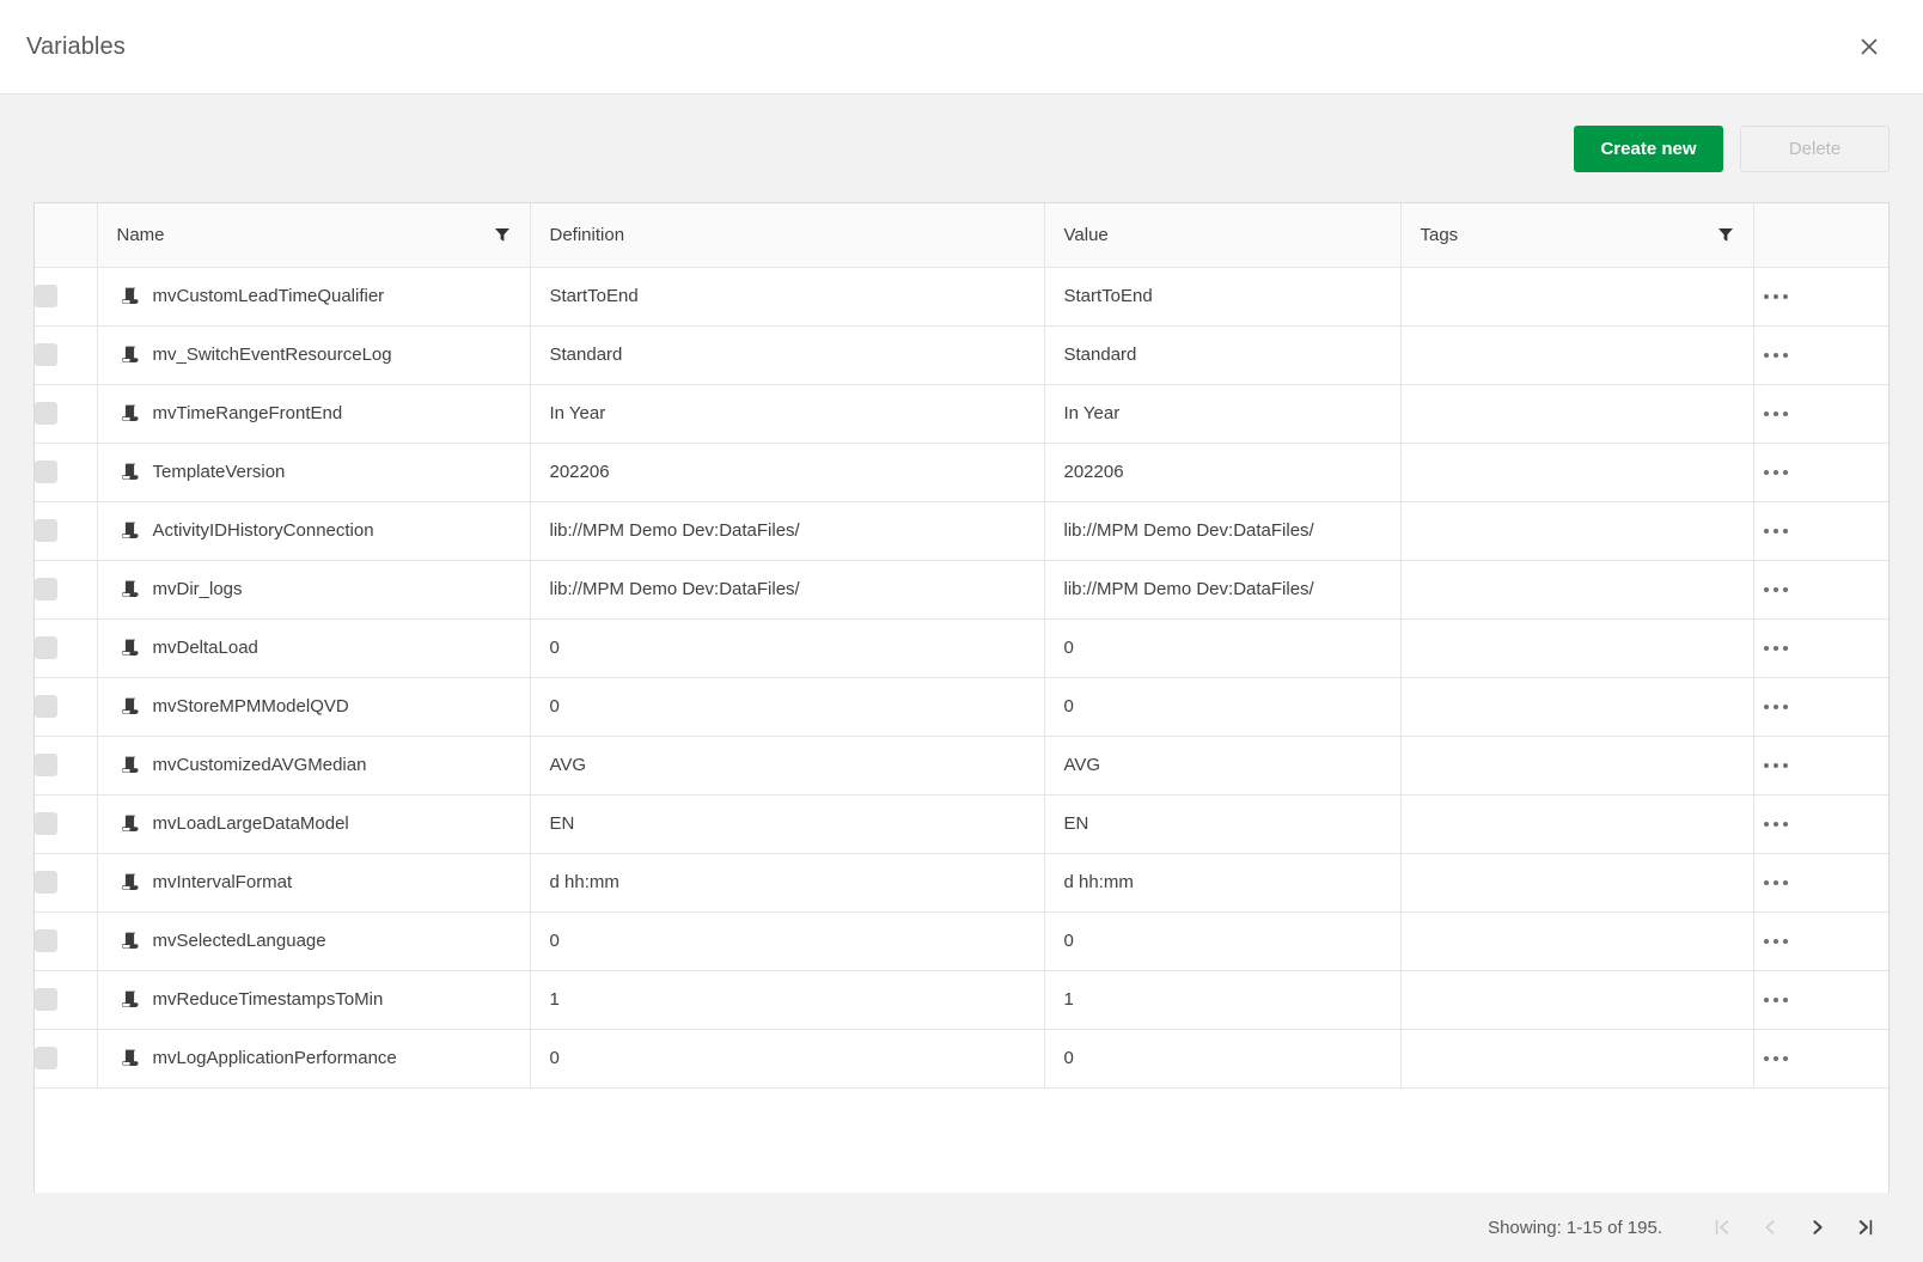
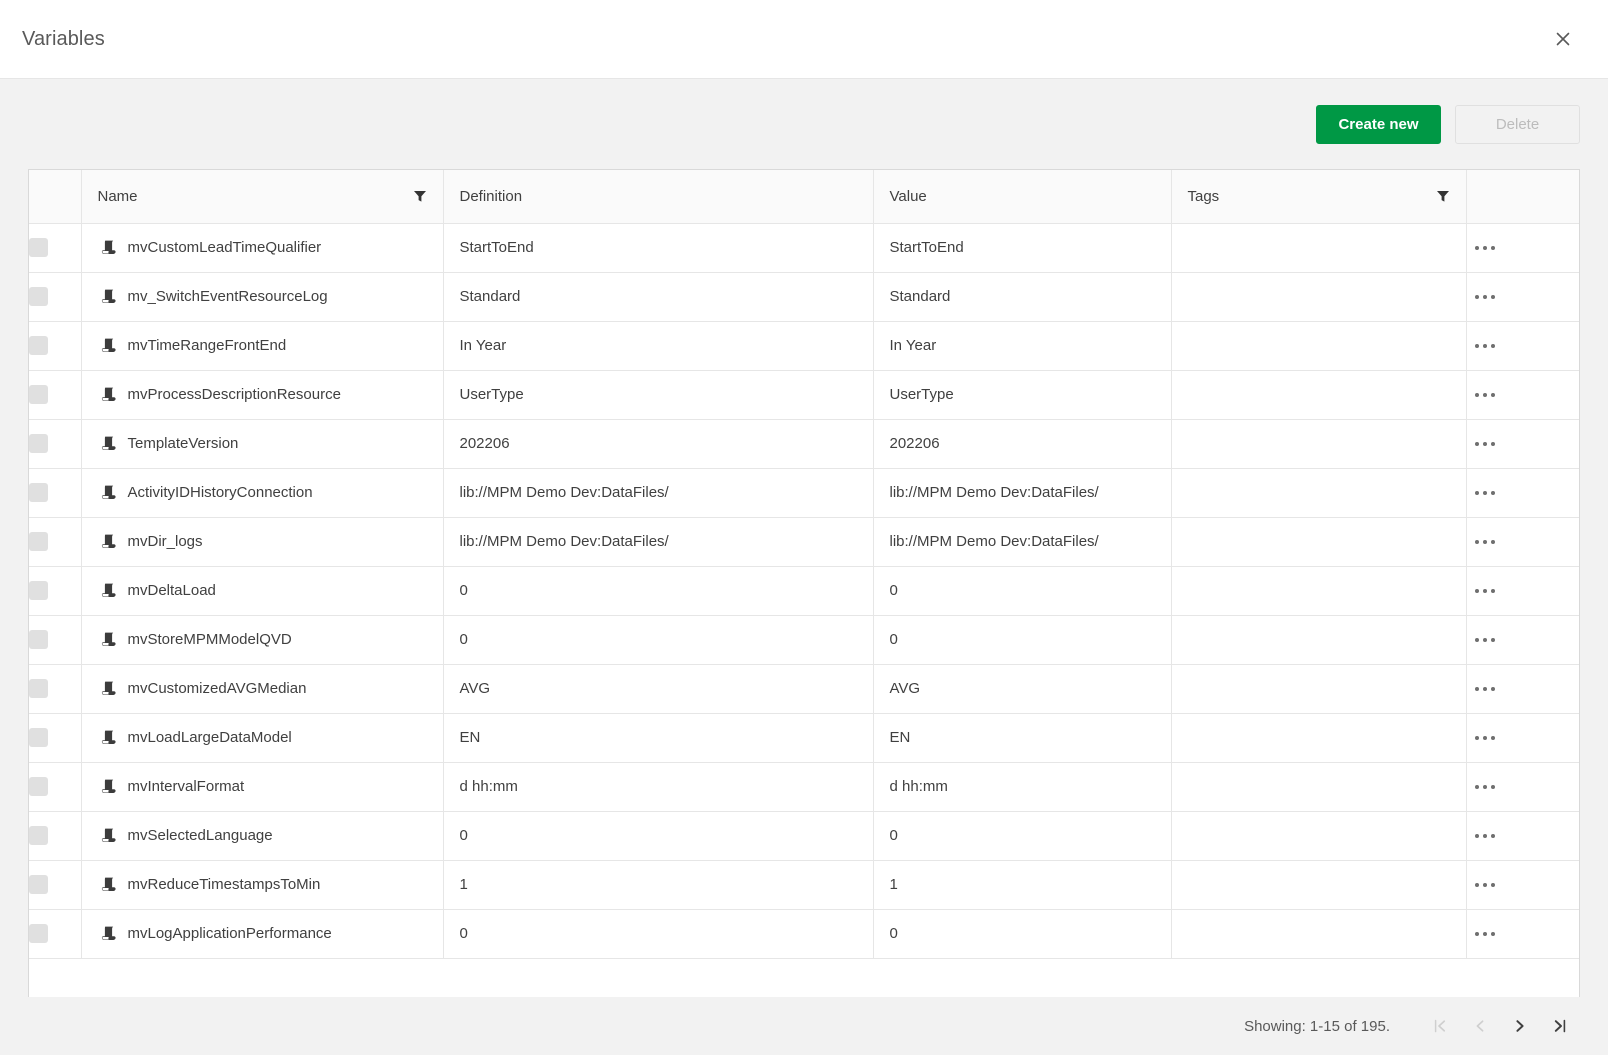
  Variables
  Create new
  Delete
  	Name	Definition	Value	Tags
  	mvCustomLeadTimeQualifier	StartToEnd	StartToEnd
  	mv_SwitchEventResourceLog	Standard	Standard
  	mvTimeRangeFrontEnd	In Year	In Year
+ 	mvProcessDescriptionResource	UserType	UserType
  	TemplateVersion	202206	202206
  	ActivityIDHistoryConnection	lib://MPM Demo Dev:DataFiles/	lib://MPM Demo Dev:DataFiles/
  	mvDir_logs	lib://MPM Demo Dev:DataFiles/	lib://MPM Demo Dev:DataFiles/
  	mvDeltaLoad	0	0
  	mvStoreMPMModelQVD	0	0
  	mvCustomizedAVGMedian	AVG	AVG
  	mvLoadLargeDataModel	EN	EN
  	mvIntervalFormat	d hh:mm	d hh:mm
  	mvSelectedLanguage	0	0
  	mvReduceTimestampsToMin	1	1
  	mvLogApplicationPerformance	0	0
  Showing: 1-15 of 195.
